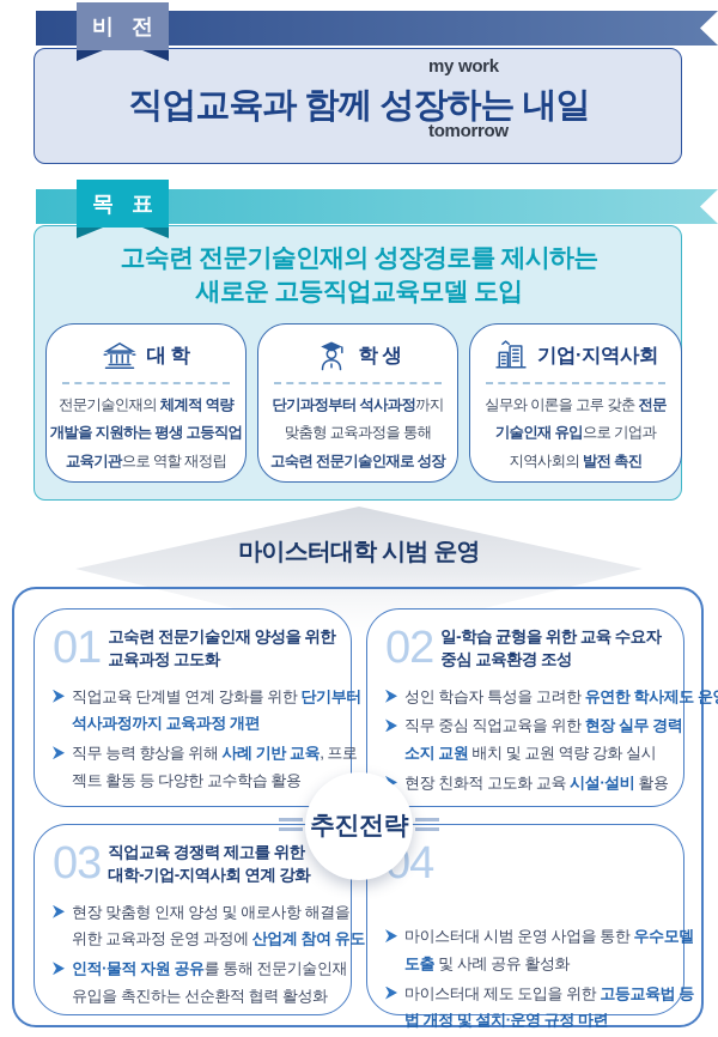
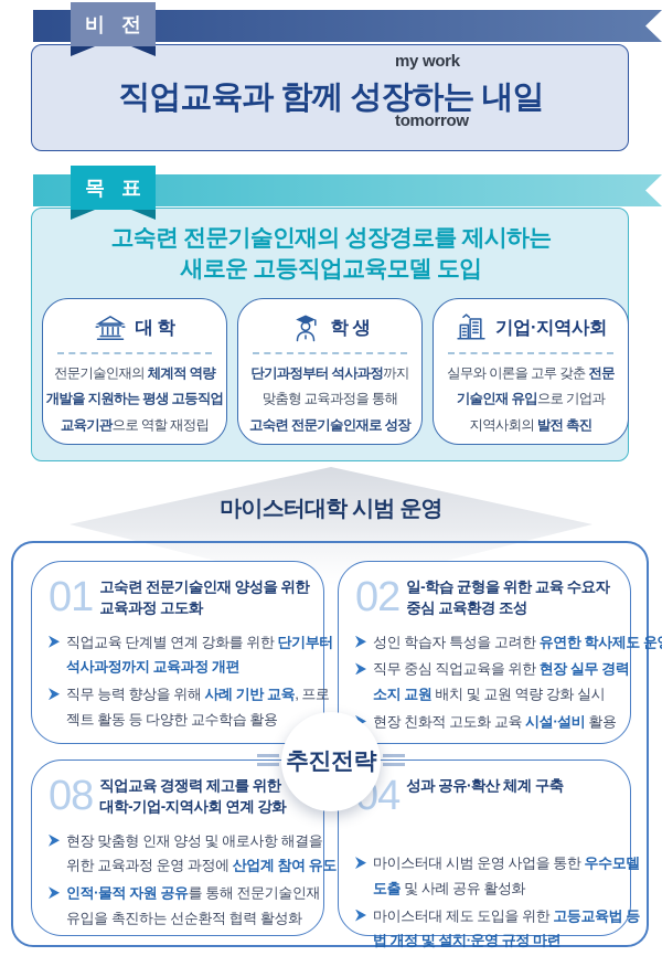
  비 전
  직업교육과 함께 성장하는 내일
  my work
  tomorrow
  목 표
  고숙련 전문기술인재의 성장경로를 제시하는
  새로운 고등직업교육모델 도입
  대 학
  전문기술인재의 체계적 역량
  개발을 지원하는 평생 고등직업
  교육기관으로 역할 재정립
  학 생
  단기과정부터 석사과정까지
  맞춤형 교육과정을 통해
  고숙련 전문기술인재로 성장
  기업·지역사회
  실무와 이론을 고루 갖춘 전문
  기술인재 유입으로 기업과
  지역사회의 발전 촉진
  마이스터대학 시범 운영
  01
  고숙련 전문기술인재 양성을 위한
  교육과정 고도화
  직업교육 단계별 연계 강화를 위한 단기부터
  석사과정까지 교육과정 개편
  직무 능력 향상을 위해 사례 기반 교육, 프로
  젝트 활동 등 다양한 교수학습 활용
  02
  일-학습 균형을 위한 교육 수요자
  중심 교육환경 조성
  성인 학습자 특성을 고려한 유연한 학사제도 운
  직무 중심 직업교육을 위한 현장 실무 경력
  소지 교원 배치 및 교원 역량 강화 실시
  현장 친화적 고도화 교육 시설·설비 활용
- 03
+ 08
  직업교육 경쟁력 제고를 위한
  대학-기업-지역사회 연계 강화
  현장 맞춤형 인재 양성 및 애로사항 해결을
  위한 교육과정 운영 과정에 산업계 참여 유도
  인적·물적 자원 공유를 통해 전문기술인재
  유입을 촉진하는 선순환적 협력 활성화
+ 성과 공유·확산 체계 구축
  마이스터대 시범 운영 사업을 통한 우수모델
  도출 및 사례 공유 활성화
  마이스터대 제도 도입을 위한 고등교육법 등
  법 개정 및 설치·운영 규정 마련
  추진전략
